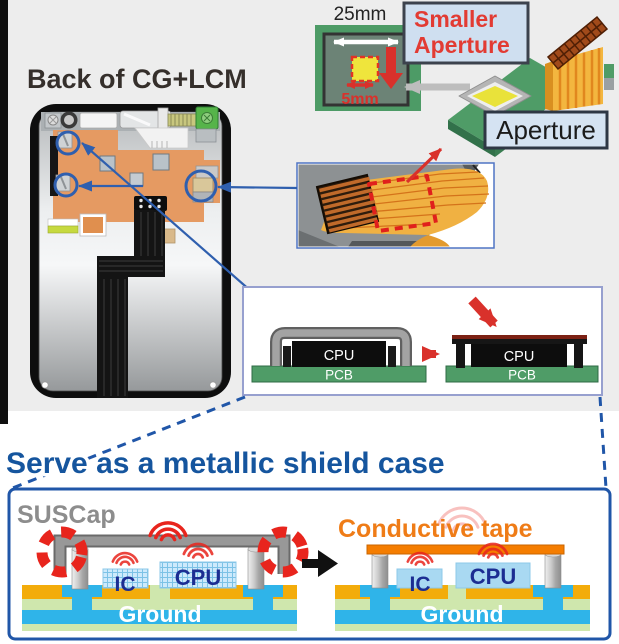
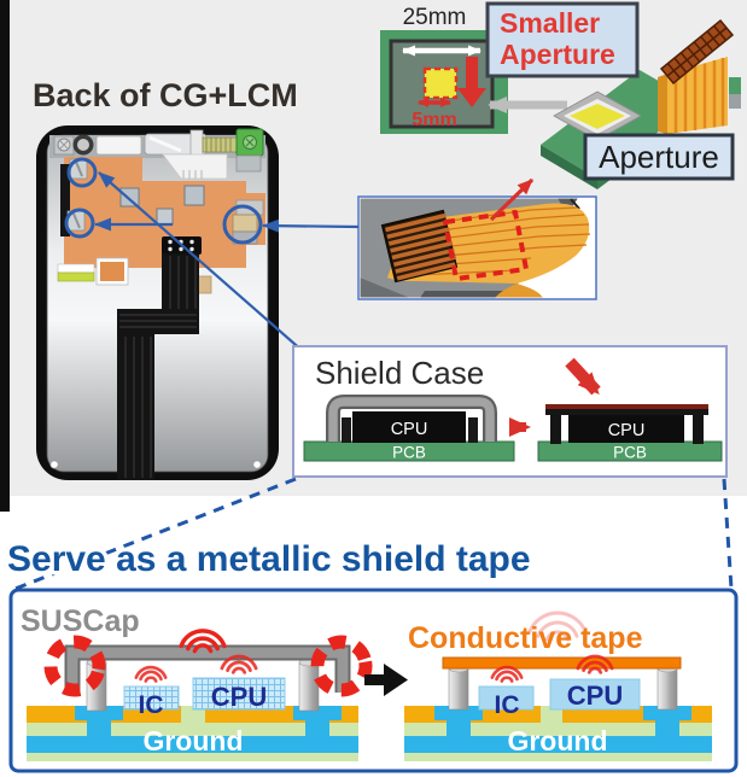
  Back of CG+LCM
  25mm
  5mm
  Smaller
  Aperture
  Aperture
+ Shield Case
  CPU
  PCB
  CPU
  PCB
- Serve as a metallic shield case
+ Serve as a metallic shield tape
  SUSCap
  Ground
  IC
  CPU
  Conductive tape
  Ground
  IC
  CPU
